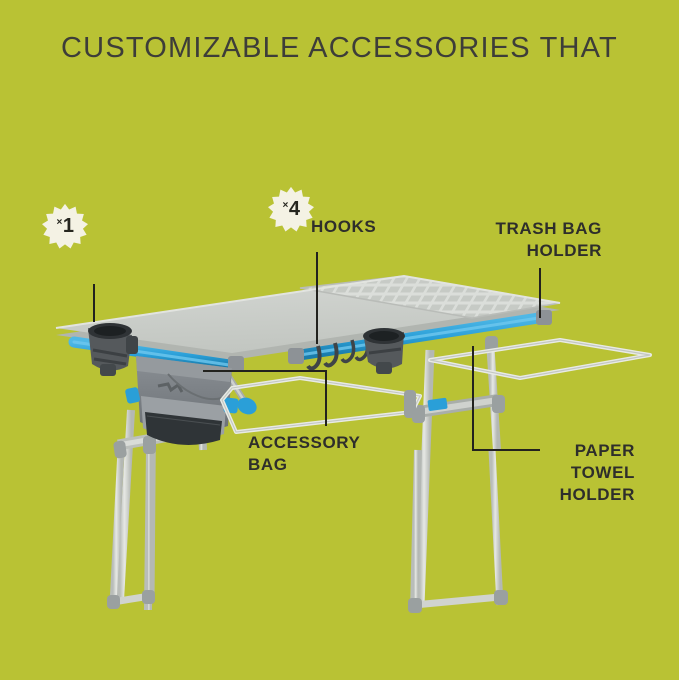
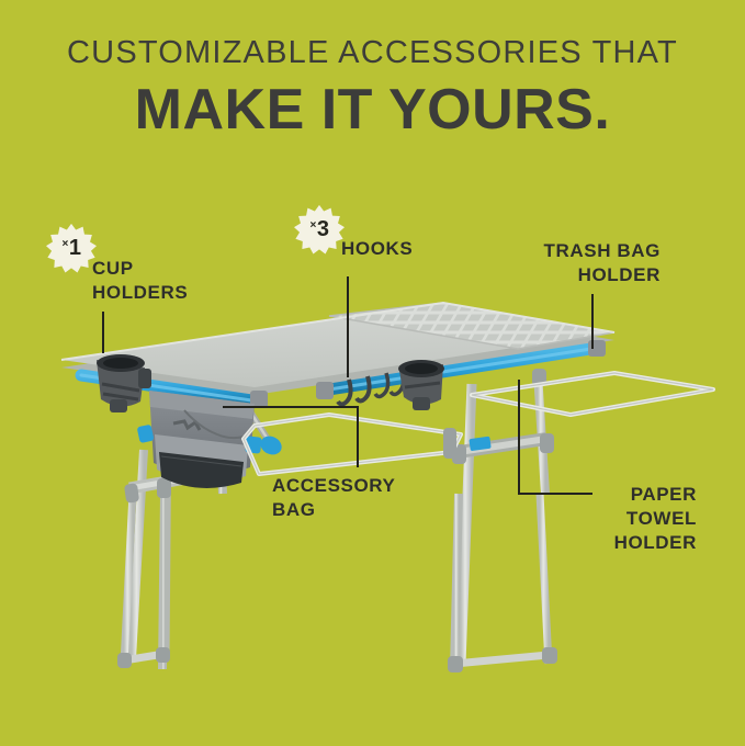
  CUSTOMIZABLE ACCESSORIES THAT
+ MAKE IT YOURS.
  ×
  1
  ×
- 4
+ 3
+ CUP
+ HOLDERS
  HOOKS
  TRASH BAG
  HOLDER
  ACCESSORY
  BAG
  PAPER
  TOWEL
  HOLDER
